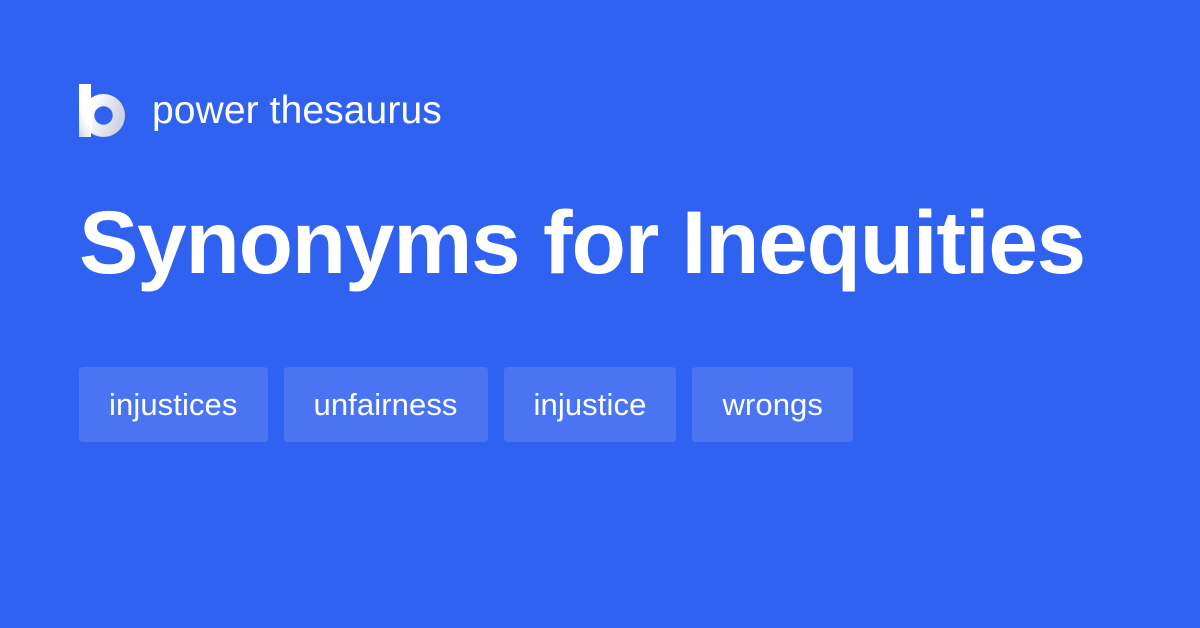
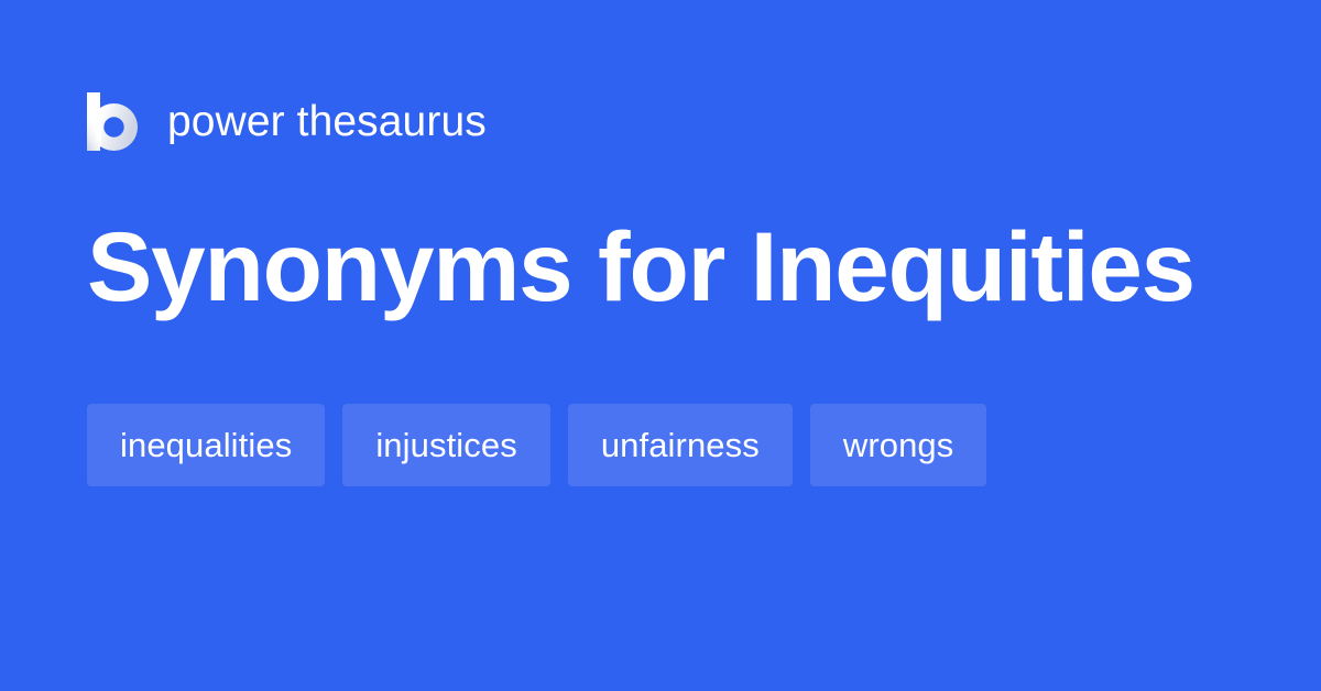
  power thesaurus
  Synonyms for Inequities
+ inequalities
  injustices
  unfairness
- injustice
  wrongs
